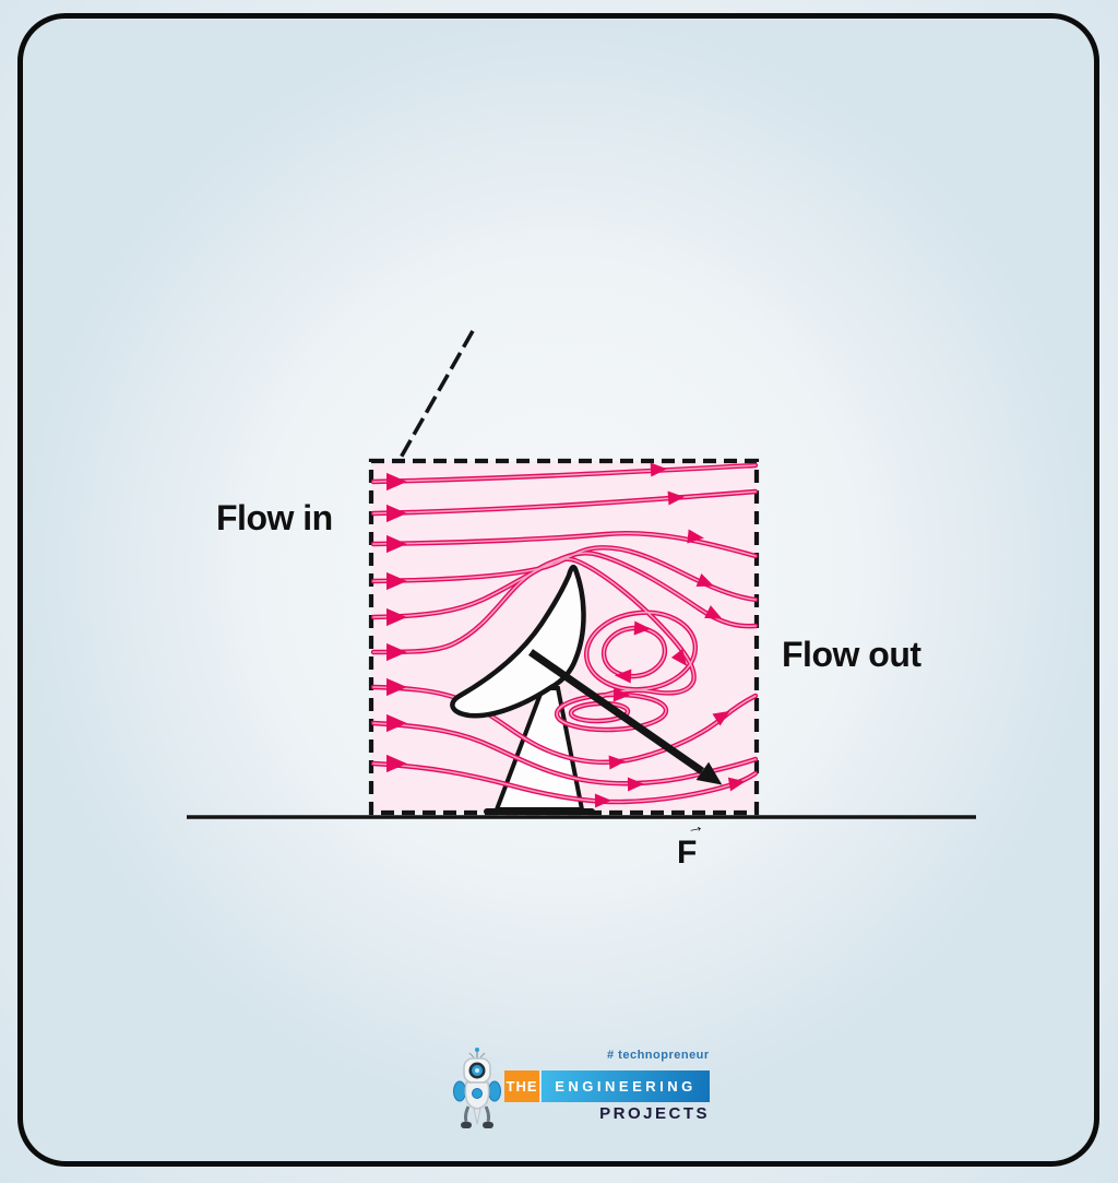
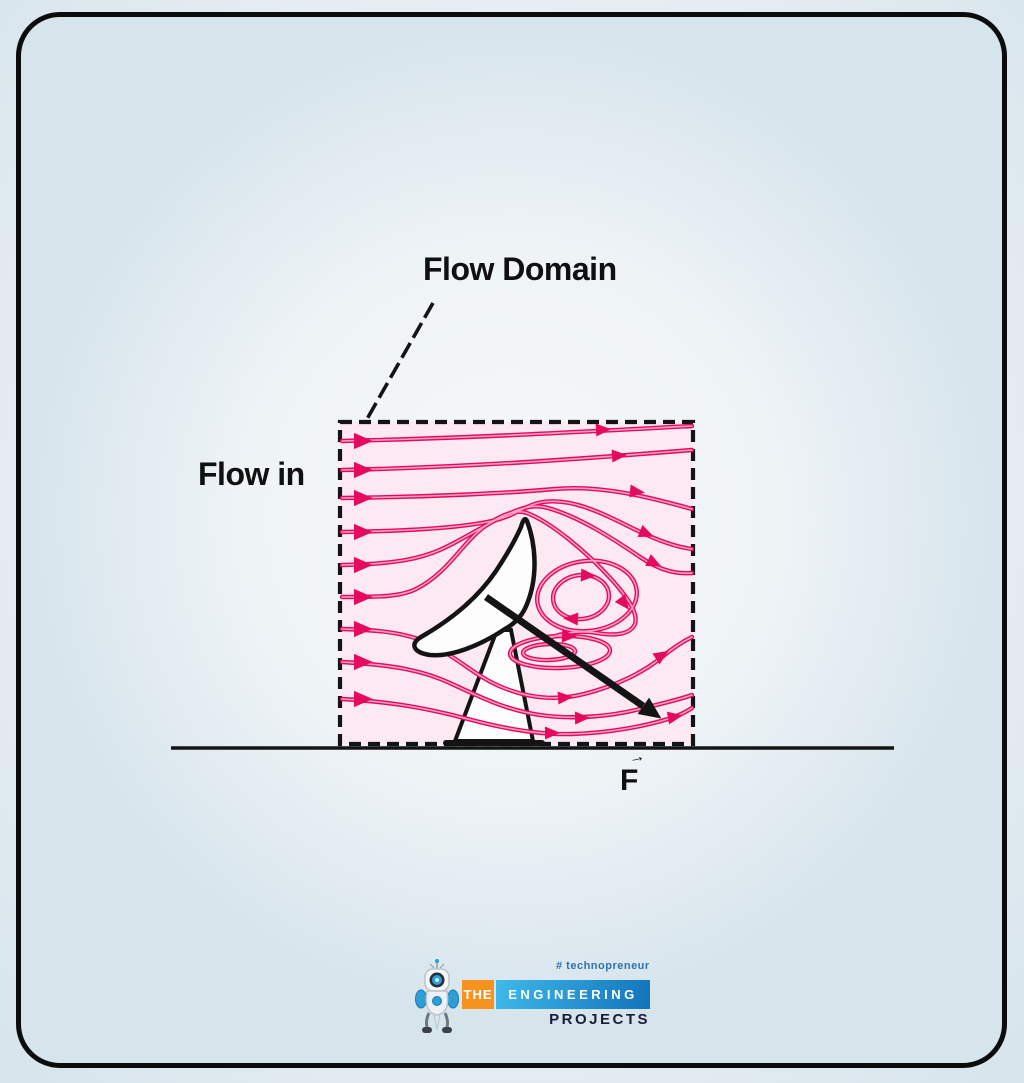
+ Flow Domain
  Flow in
- Flow out
  F
  # technopreneur
  THE
  ENGINEERING
  PROJECTS
